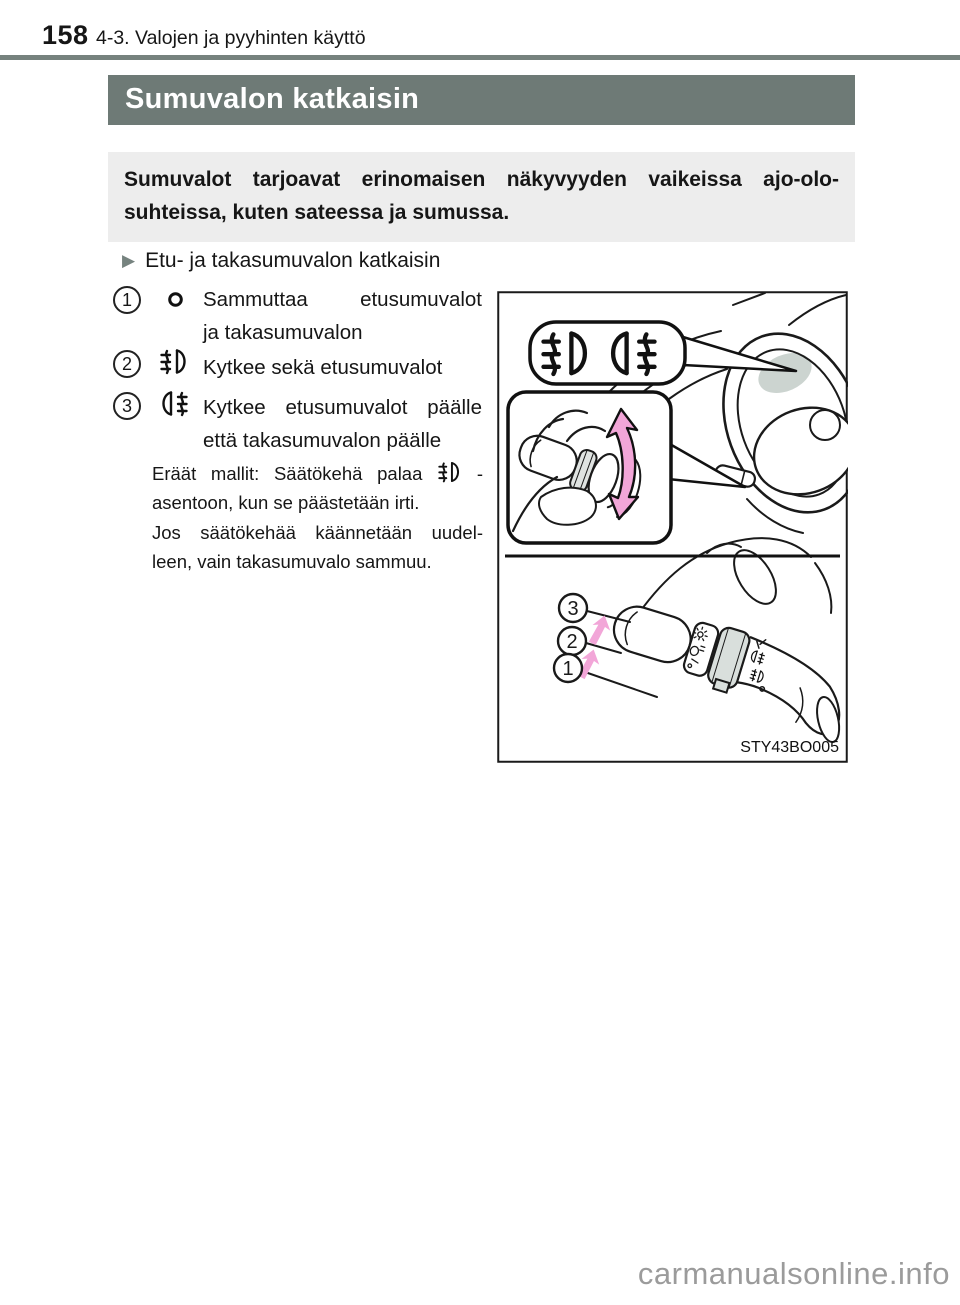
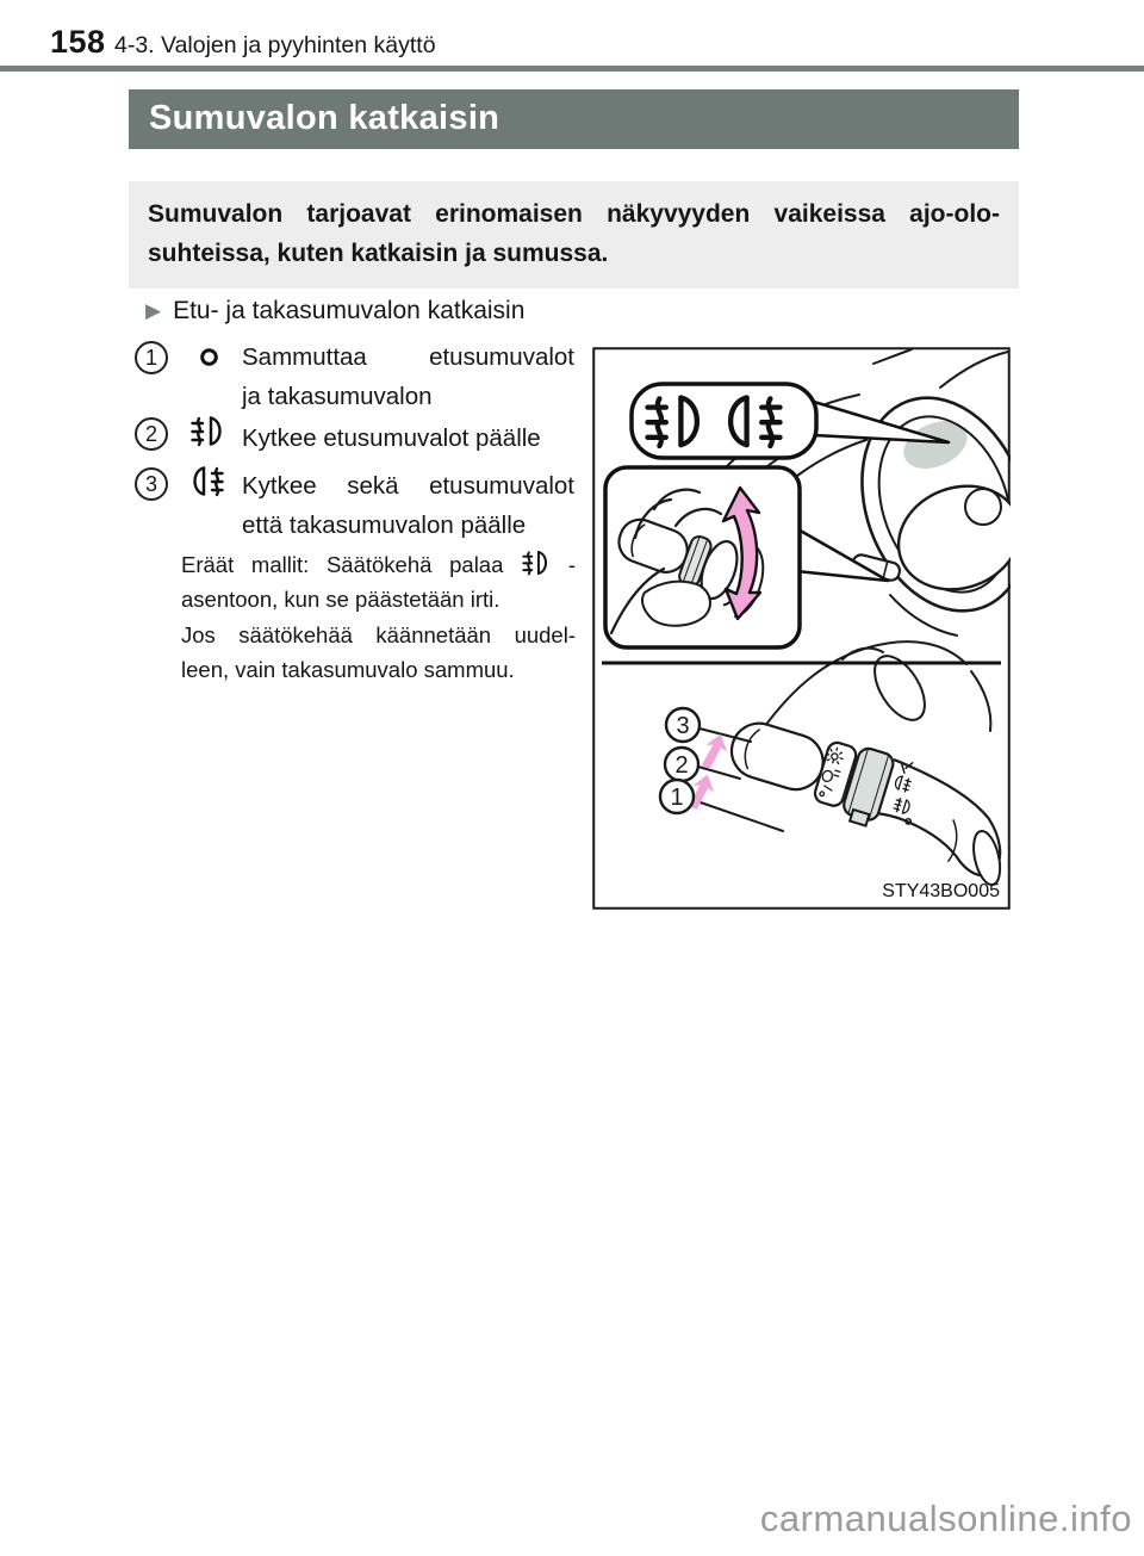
  158
  4-3. Valojen ja pyyhinten käyttö
  Sumuvalon katkaisin
- Sumuvalot tarjoavat erinomaisen näkyvyyden vaikeissa ajo-olo-
+ Sumuvalon tarjoavat erinomaisen näkyvyyden vaikeissa ajo-olo-
- suhteissa, kuten sateessa ja sumussa.
+ suhteissa, kuten katkaisin ja sumussa.
  ▶ Etu- ja takasumuvalon katkaisin
  1
  Sammuttaa etusumuvalot
  ja takasumuvalon
  2
- Kytkee sekä etusumuvalot
+ Kytkee etusumuvalot päälle
  3
- Kytkee etusumuvalot päälle
+ Kytkee sekä etusumuvalot
  että takasumuvalon päälle
  Eräät mallit: Säätökehä palaa -
  asentoon, kun se päästetään irti.
  Jos säätökehää käännetään uudel-
  leen, vain takasumuvalo sammuu.
  3
  2
  1
  STY43BO005
  carmanualsonline.info
